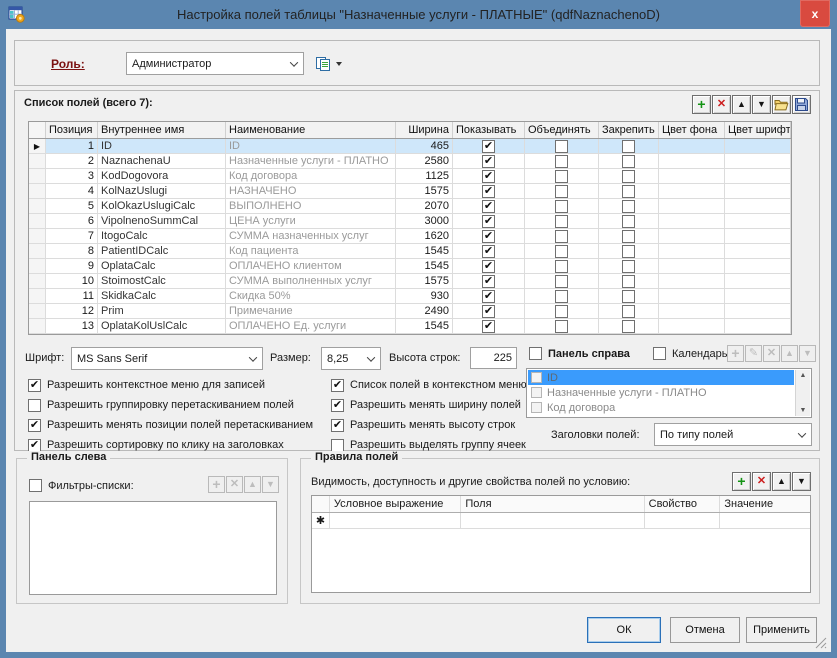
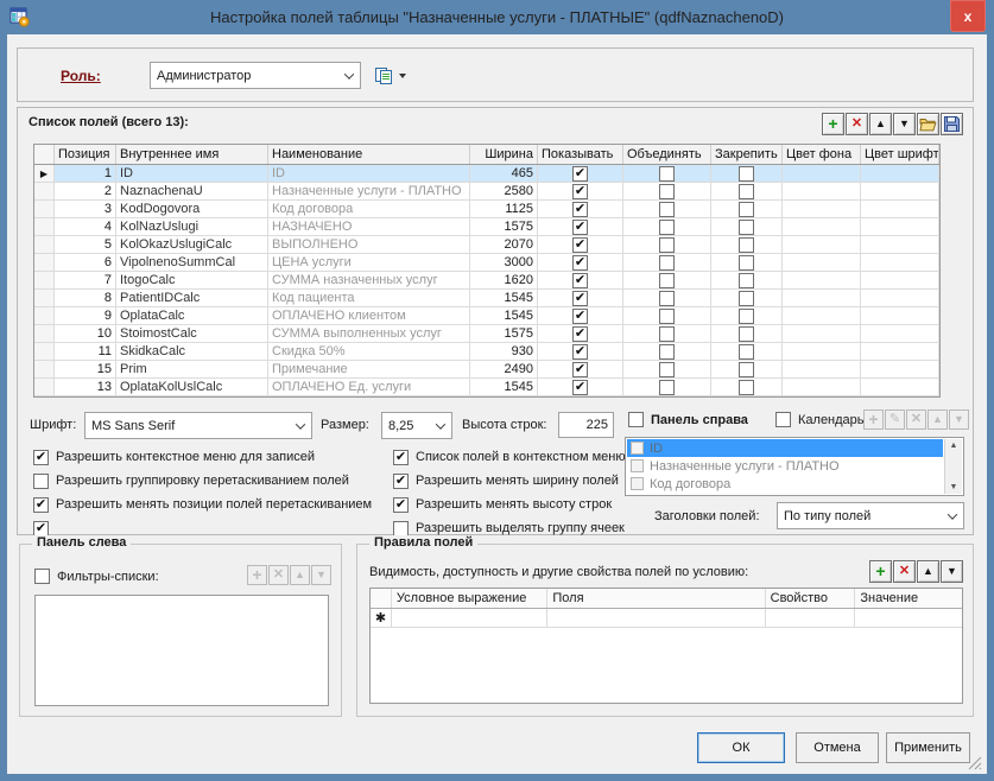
  Настройка полей таблицы "Назначенные услуги - ПЛАТНЫЕ" (qdfNaznachenoD)
  x
  Роль:
  Администратор
- Список полей (всего 7):
+ Список полей (всего 13):
  +
  ✕
  ▲
  ▼
  Позиция
  Внутреннее имя
  Наименование
  Ширина
  Показывать
  Объединять
  Закрепить
  Цвет фона
  Цвет шрифт
  ▶
  1
  ID
  ID
  465
  2
  NaznachenaU
  Назначенные услуги - ПЛАТНО
  2580
  3
  KodDogovora
  Код договора
  1125
  4
  KolNazUslugi
  НАЗНАЧЕНО
  1575
  5
  KolOkazUslugiCalc
  ВЫПОЛНЕНО
  2070
  6
  VipolnenoSummCal
  ЦЕНА услуги
  3000
  7
  ItogoCalc
  СУММА назначенных услуг
  1620
  8
  PatientIDCalc
  Код пациента
  1545
  9
  OplataCalc
  ОПЛАЧЕНО клиентом
  1545
  10
  StoimostCalc
  СУММА выполненных услуг
  1575
  11
  SkidkaCalc
  Скидка 50%
  930
- 12
+ 15
  Prim
  Примечание
  2490
  13
  OplataKolUslCalc
  ОПЛАЧЕНО Ед. услуги
  1545
  Шрифт:
  MS Sans Serif
  Размер:
  8,25
  Высота строк:
  225
  Разрешить контекстное меню для записей
  Разрешить группировку перетаскиванием полей
  Разрешить менять позиции полей перетаскиванием
- Разрешить сортировку по клику на заголовках
  Список полей в контекстном меню
  Разрешить менять ширину полей
  Разрешить менять высоту строк
  Разрешить выделять группу ячеек
  Панель справа
  Календарь
  +
  ✎
  ✕
  ▲
  ▼
  ID
  Назначенные услуги - ПЛАТНО
  Код договора
  Заголовки полей:
  По типу полей
  Панель слева
  Фильтры-списки:
  +
  ✕
  ▲
  ▼
  Правила полей
  Видимость, доступность и другие свойства полей по условию:
  +
  ✕
  ▲
  ▼
  Условное выражение
  Поля
  Свойство
  Значение
  ✱
  ОК
  Отмена
  Применить
